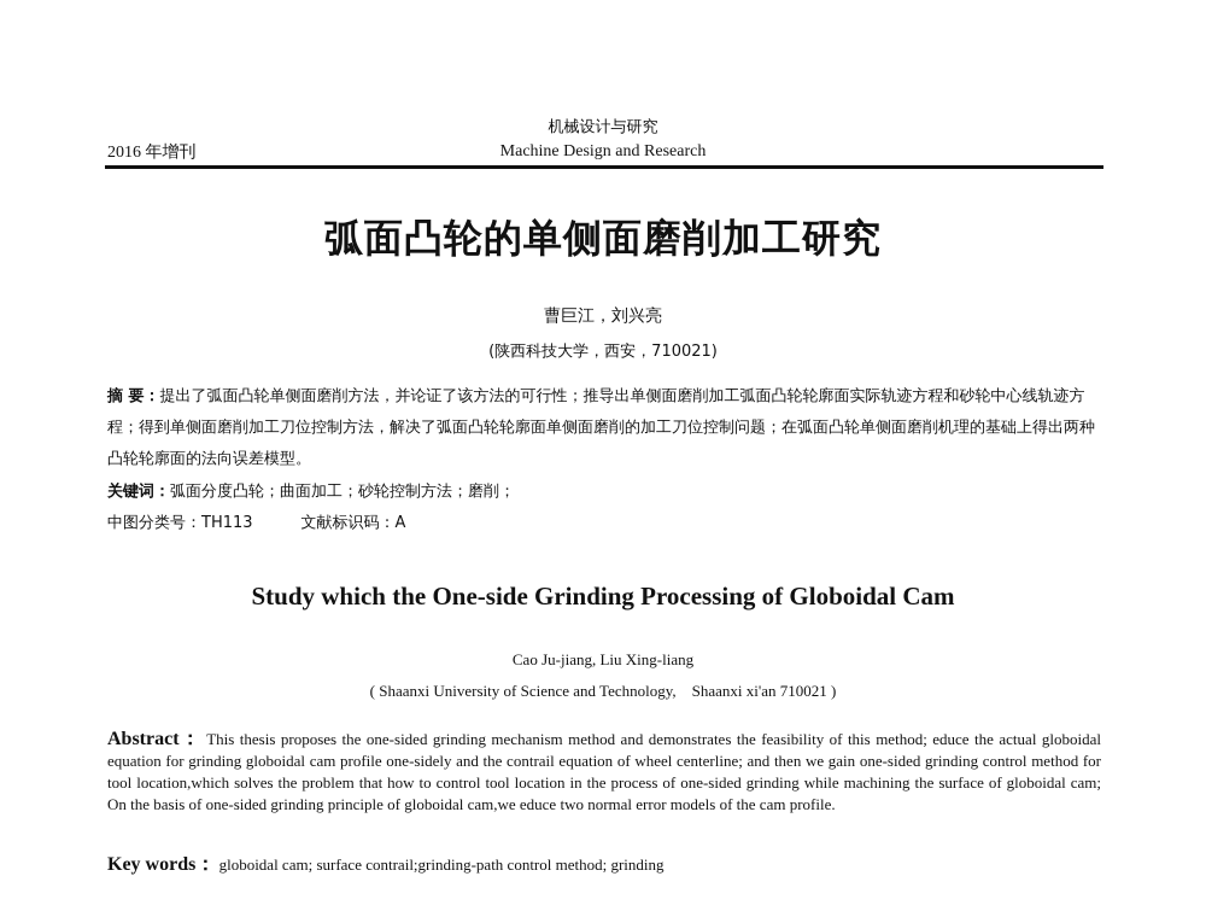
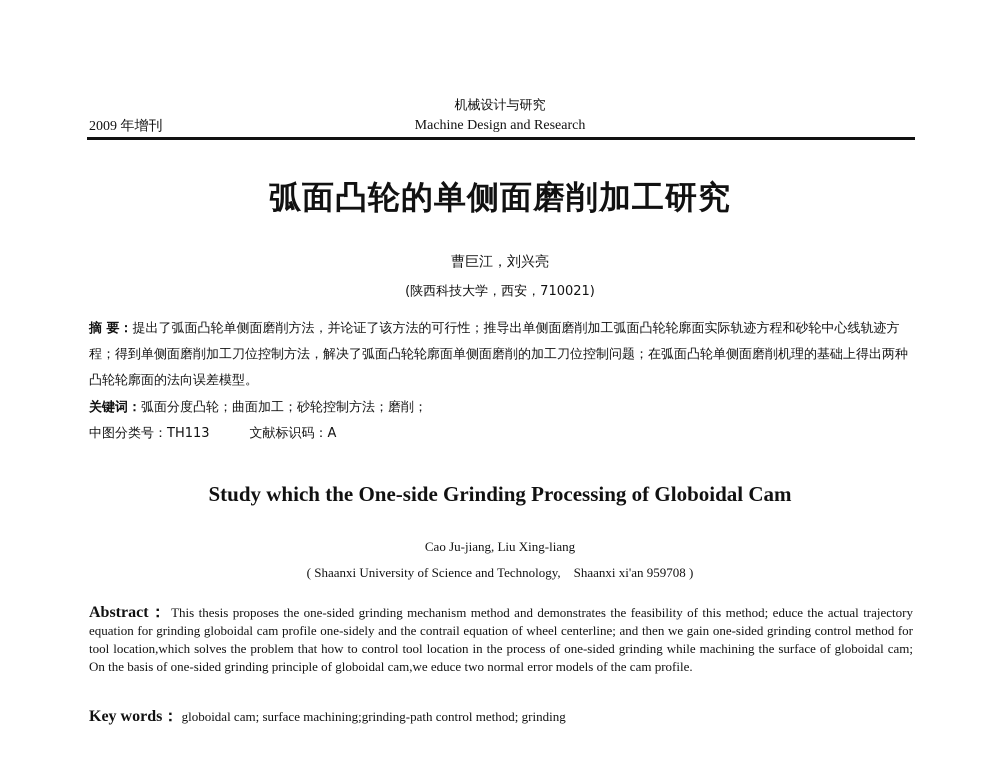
  机械设计与研究
- 2016 年增刊
+ 2009 年增刊
  Machine Design and Research
  弧面凸轮的单侧面磨削加工研究
  曹巨江，刘兴亮
  (陕西科技大学，西安，710021)
  摘 要：提出了弧面凸轮单侧面磨削方法，并论证了该方法的可行性；推导出单侧面磨削加工弧面凸轮轮廓面实际轨迹方程和砂轮中心线轨迹方程；得到单侧面磨削加工刀位控制方法，解决了弧面凸轮轮廓面单侧面磨削的加工刀位控制问题；在弧面凸轮单侧面磨削机理的基础上得出两种凸轮轮廓面的法向误差模型。
  关键词：弧面分度凸轮；曲面加工；砂轮控制方法；磨削；
  中图分类号：TH113 文献标识码：A
  Study which the One-side Grinding Processing of Globoidal Cam
  Cao Ju-jiang, Liu Xing-liang
- ( Shaanxi University of Science and Technology, Shaanxi xi'an 710021 )
+ ( Shaanxi University of Science and Technology, Shaanxi xi'an 959708 )
- Abstract： This thesis proposes the one-sided grinding mechanism method and demonstrates the feasibility of this method; educe the actual globoidal equation for grinding globoidal cam profile one-sidely and the contrail equation of wheel centerline; and then we gain one-sided grinding control method for tool location,which solves the problem that how to control tool location in the process of one-sided grinding while machining the surface of globoidal cam; On the basis of one-sided grinding principle of globoidal cam,we educe two normal error models of the cam profile.
+ Abstract： This thesis proposes the one-sided grinding mechanism method and demonstrates the feasibility of this method; educe the actual trajectory equation for grinding globoidal cam profile one-sidely and the contrail equation of wheel centerline; and then we gain one-sided grinding control method for tool location,which solves the problem that how to control tool location in the process of one-sided grinding while machining the surface of globoidal cam; On the basis of one-sided grinding principle of globoidal cam,we educe two normal error models of the cam profile.
- Key words： globoidal cam; surface contrail;grinding-path control method; grinding
+ Key words： globoidal cam; surface machining;grinding-path control method; grinding
